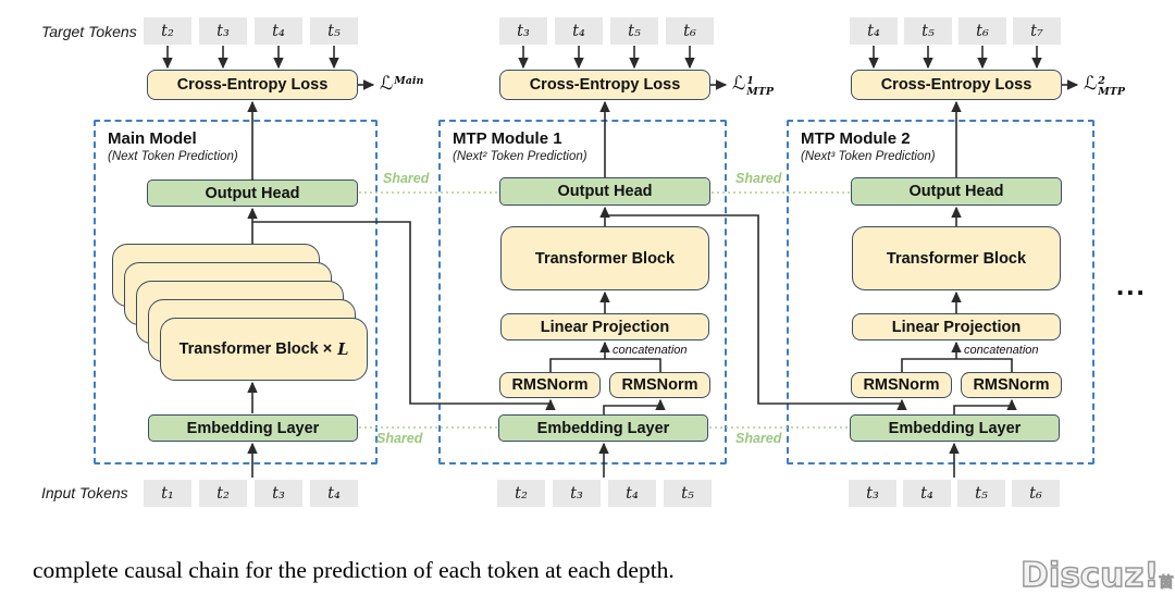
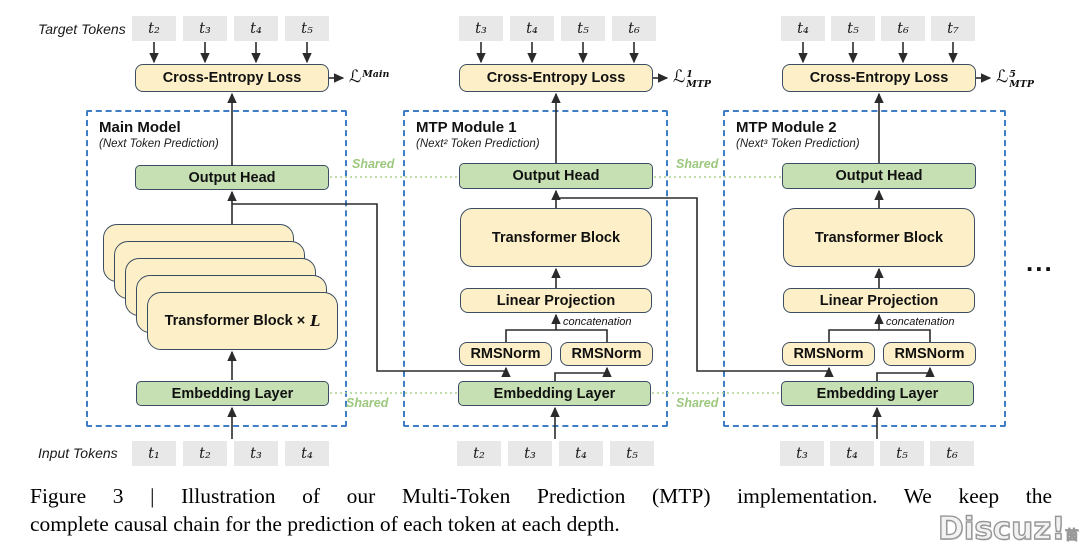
  Target Tokens
  Input Tokens
  Main Model
  (Next Token Prediction)
  t₂
  t₃
  t₄
  t₅
  Cross-Entropy Loss
  ℒ
  Main
  Output Head
  Transformer Block ×
  L
  Embedding Layer
  t₁
  t₂
  t₃
  t₄
  MTP Module 1
  (Next² Token Prediction)
  t₃
  t₄
  t₅
  t₆
  Cross-Entropy Loss
  ℒ
  1
  MTP
  Output Head
  Transformer Block
  Linear Projection
  concatenation
  RMSNorm
  RMSNorm
  Embedding Layer
  t₂
  t₃
  t₄
  t₅
  MTP Module 2
  (Next³ Token Prediction)
  t₄
  t₅
  t₆
  t₇
  Cross-Entropy Loss
  ℒ
- 2
+ 5
  MTP
  Output Head
  Transformer Block
  Linear Projection
  concatenation
  RMSNorm
  RMSNorm
  Embedding Layer
  t₃
  t₄
  t₅
  t₆
  Shared
  Shared
  Shared
  Shared
  ...
+ Figure 3 | Illustration of our Multi-Token Prediction (MTP) implementation. We keep the
  complete causal chain for the prediction of each token at each depth.
  Discuz!茵
